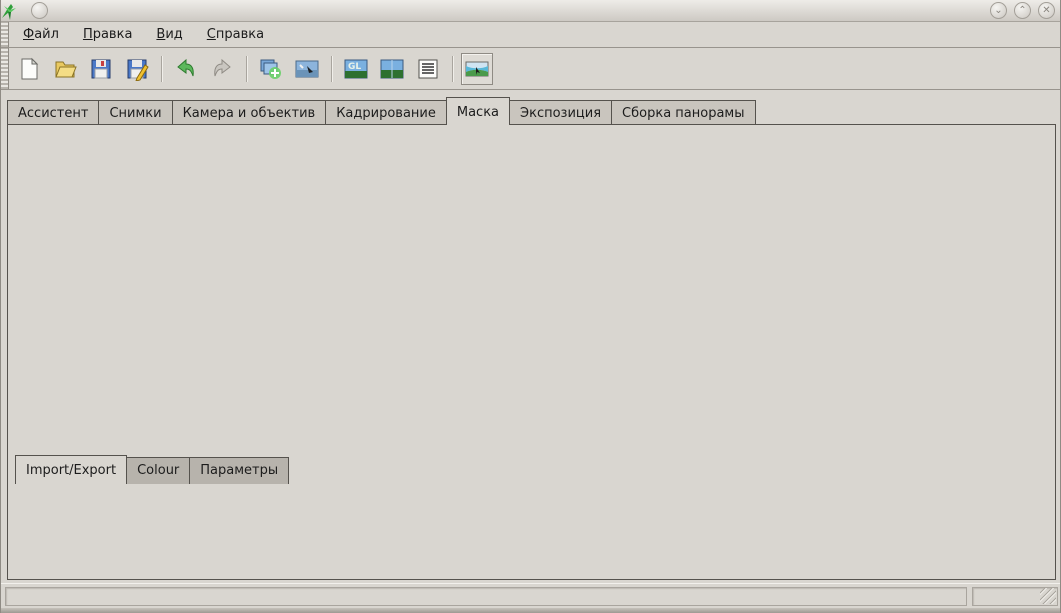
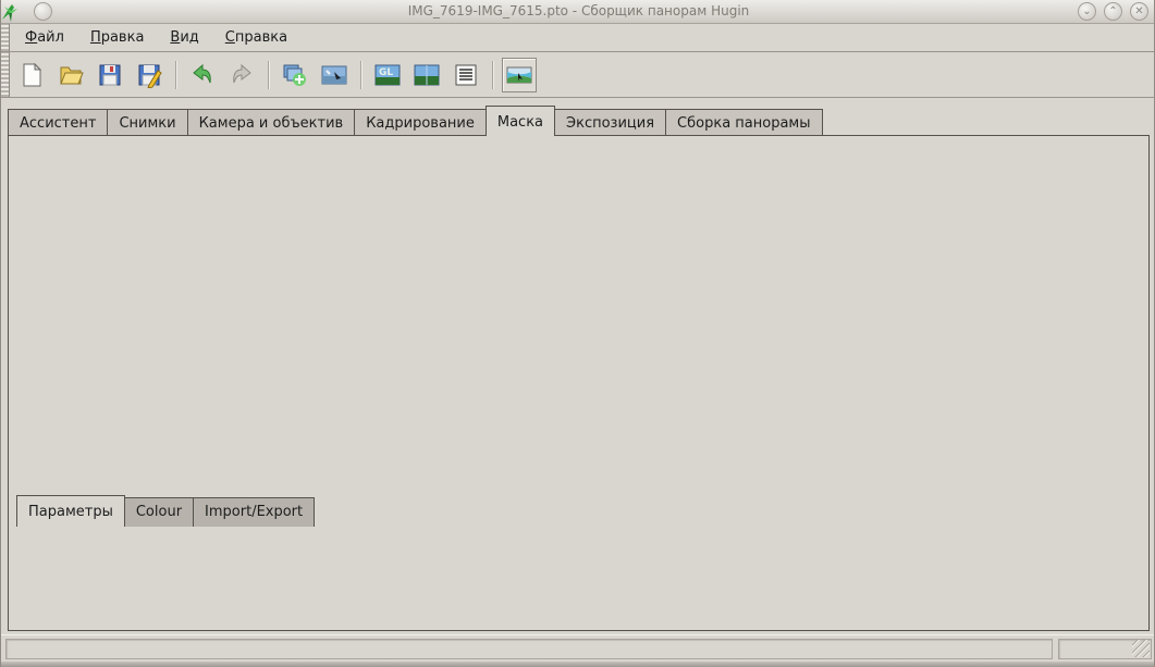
+ IMG_7619-IMG_7615.pto - Сборщик панорам Hugin
  ⌄
  ⌃
  ✕
  Файл
  Правка
  Вид
  Справка
  GL
  Ассистент
  Снимки
  Камера и объектив
  Кадрирование
  Маска
  Экспозиция
  Сборка панорамы
- Import/Export
+ Параметры
  Colour
- Параметры
+ Import/Export
